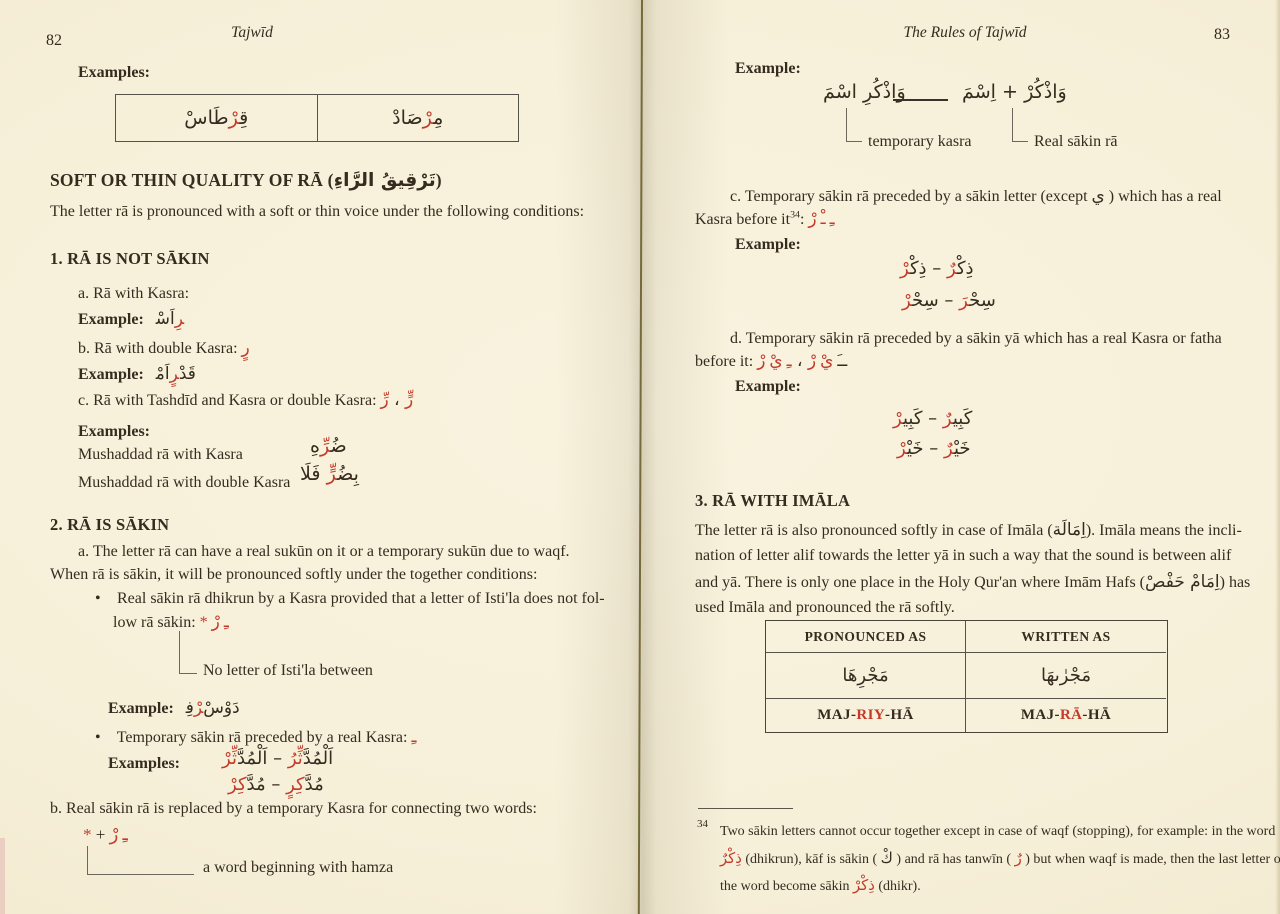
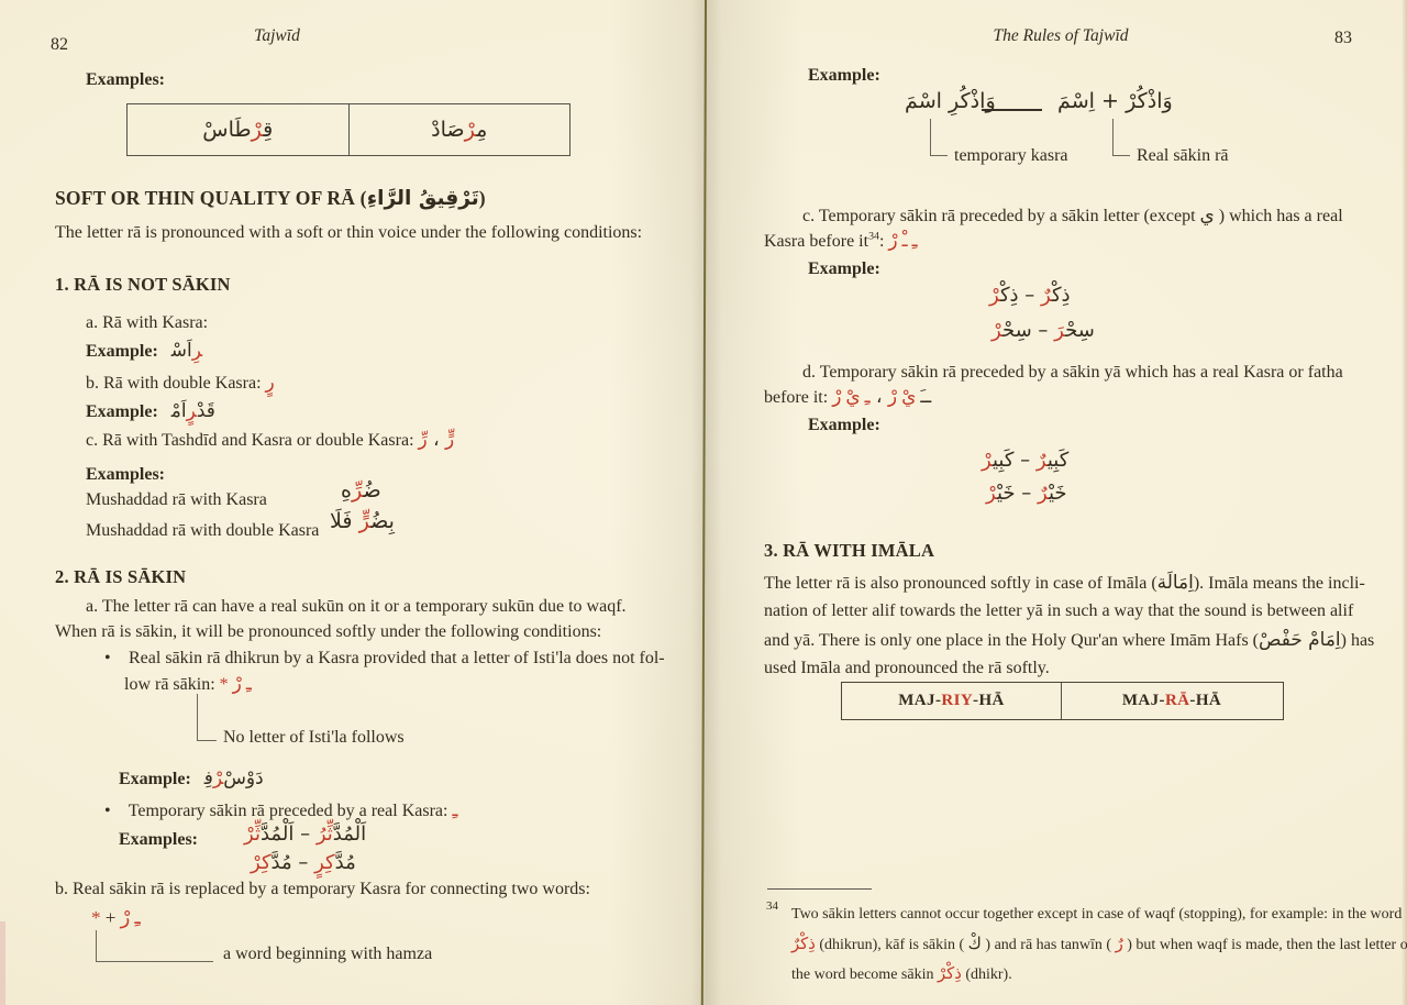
  82
  Tajwīd
  Examples:
  قِ‍
  ‍رْ
  طَاسْ
  مِ‍
  ‍رْ
  صَادْ
  SOFT OR THIN QUALITY OF RĀ ( تَرْقِيقُ الرَّاءِ )
  The letter rā is pronounced with a soft or thin voice under the following conditions:
  1. RĀ IS NOT SĀKIN
  a. Rā with Kasra:
  Example: اَسْ ‍رِ
  b. Rā with double Kasra: رٍ
  Example: اَمْ ‍رٍ قَدْ
  c. Rā with Tashdīd and Kasra or double Kasra: رِّ ، رٍّ
  Examples:
  Mushaddad rā with Kasra
  ضُ‍‍رِّهِ
  Mushaddad rā with double Kasra
  بِضُ‍‍رٍّ فَلَا
  2. RĀ IS SĀKIN
  a. The letter rā can have a real sukūn on it or a temporary sukūn due to waqf.
- When rā is sākin, it will be pronounced softly under the together conditions:
+ When rā is sākin, it will be pronounced softly under the following conditions:
  • Real sākin rā dhikrun by a Kasra provided that a letter of Isti'la does not fol-
  low rā sākin: * رْ ـِ
- No letter of Isti'la between
+ No letter of Isti'la follows
  Example: فِ‍رْ دَوْسْ
  • Temporary sākin rā preceded by a real Kasra: ـِ
  Examples:
  اَلْمُدَّثِّرُ – اَلْمُدَّثِّرْ
  مُدَّكِرٍ – مُدَّكِرْ
  b. Real sākin rā is replaced by a temporary Kasra for connecting two words:
  * + رْ ـِ
  a word beginning with hamza
  The Rules of Tajwīd
  83
  Example:
  وَاذْكُرِ اسْمَ
  وَاذْكُرْ + اِسْمَ
  temporary kasra
  Real sākin rā
  c. Temporary sākin rā preceded by a sākin letter (except ي ) which has a real
  Kasra before it34: رْ ـْ ـِ
  Example:
  ذِكْ‍‍رٌ – ذِكْ‍‍رْ
  سِحْ‍‍رَ – سِحْ‍‍رْ
  d. Temporary sākin rā preceded by a sākin yā which has a real Kasra or fatha
  before it: رْ يْ ـِ ، رْ يْ ــَ
  Example:
  كَبِي‍‍رٌ – كَبِي‍‍رْ
  خَيْ‍‍رٌ – خَيْ‍‍رْ
  3. RĀ WITH IMĀLA
  The letter rā is also pronounced softly in case of Imāla ( اِمَالَة ). Imāla means the incli-
  nation of letter alif towards the letter yā in such a way that the sound is between alif
  and yā. There is only one place in the Holy Qur'an where Imām Hafs ( اِمَامْ حَفْصْ ) has
  used Imāla and pronounced the rā softly.
- PRONOUNCED AS
- WRITTEN AS
- مَجْرِهَا
- مَجْرٰىهَا
  MAJ-
  RIY
  -HĀ
  MAJ-
  RĀ
  -HĀ
  34
  Two sākin letters cannot occur together except in case of waqf (stopping), for example: in the word
  ذِكْرٌ (dhikrun), kāf is sākin ( كْ ) and rā has tanwīn ( رٌ ) but when waqf is made, then the last letter o
  the word become sākin ذِكْرْ (dhikr).
